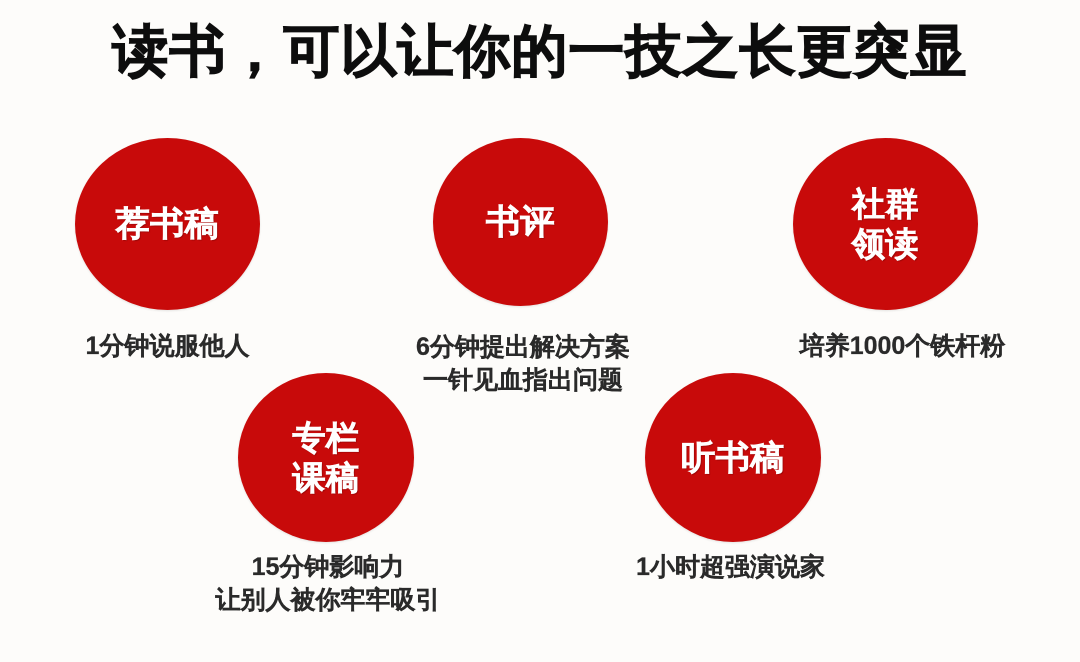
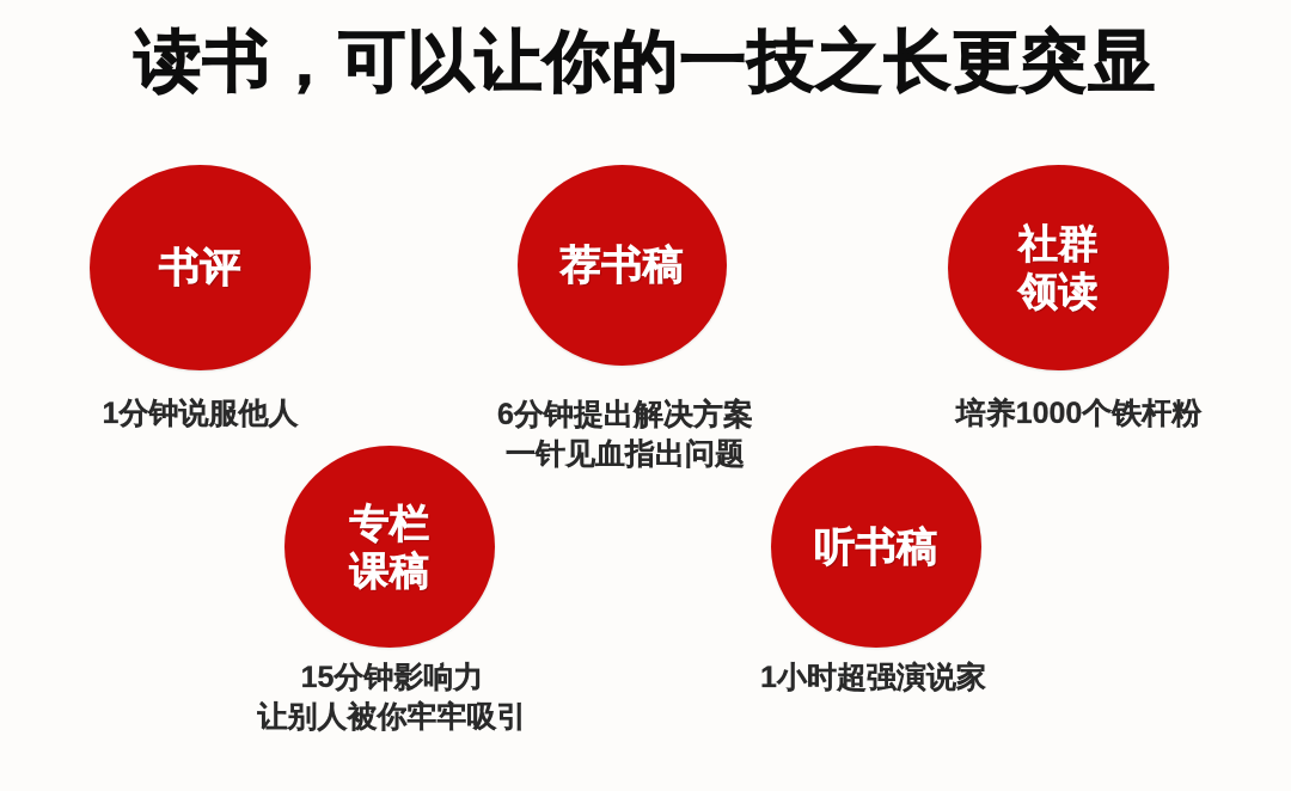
  读书，可以让你的一技之长更突显
- 荐书稿
+ 书评
  1分钟说服他人
- 书评
+ 荐书稿
  6分钟提出解决方案
  一针见血指出问题
  社群
  领读
  培养1000个铁杆粉
  专栏
  课稿
  15分钟影响力
  让别人被你牢牢吸引
  听书稿
  1小时超强演说家
